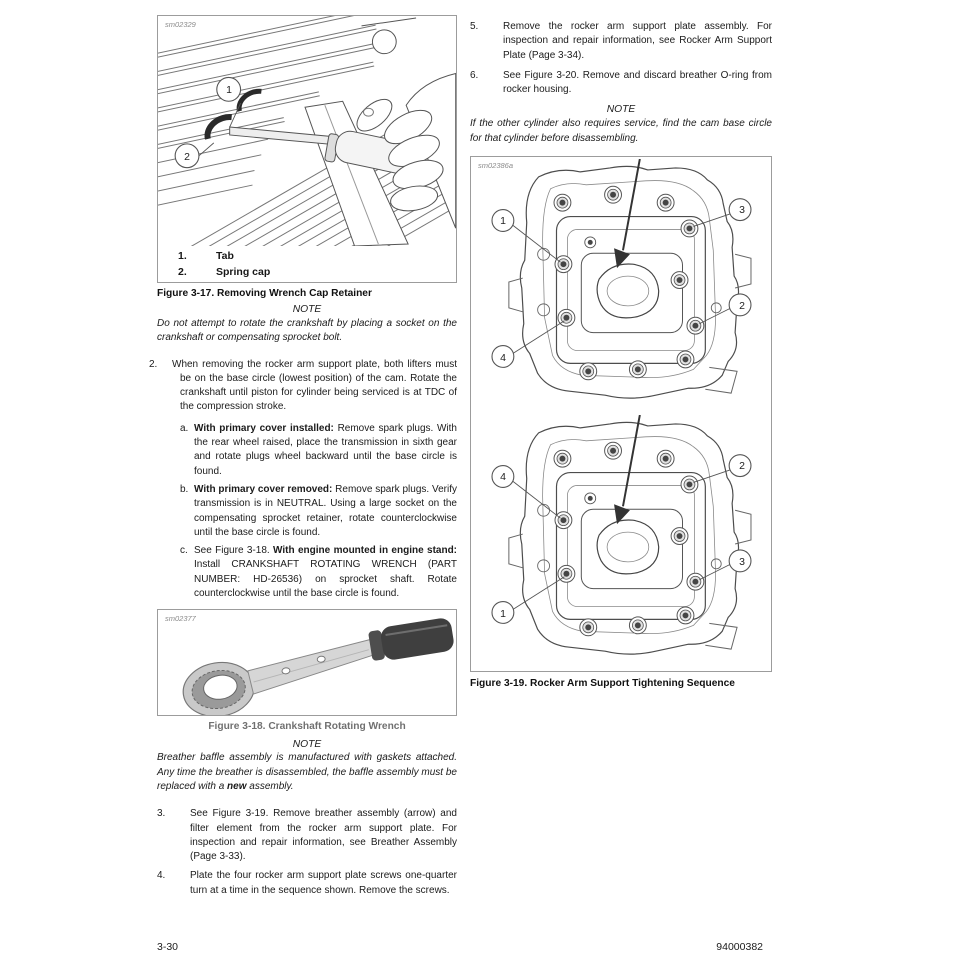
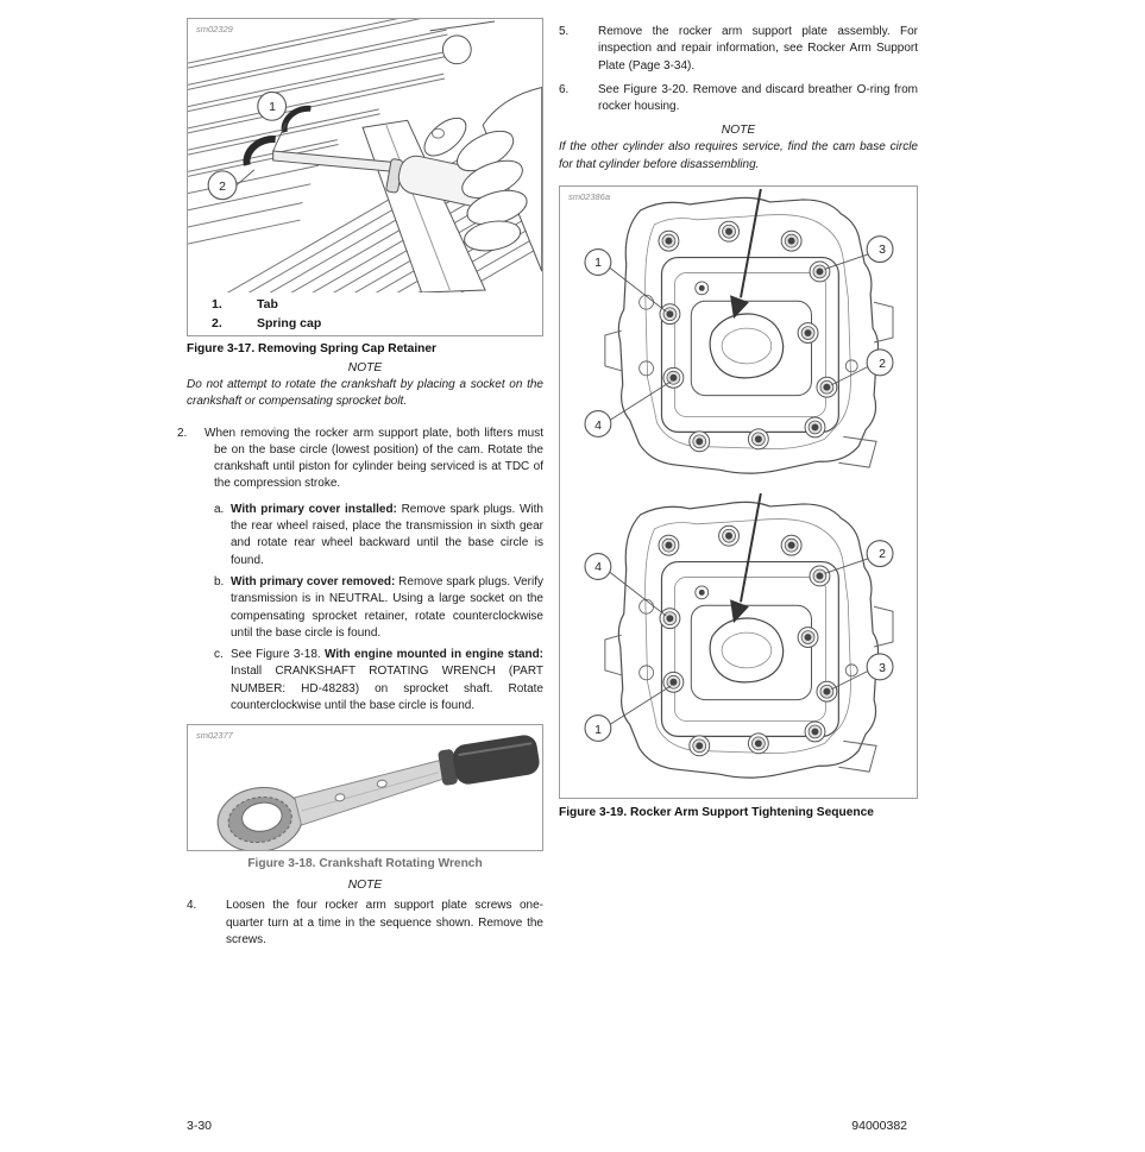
  sm02329
  1
  2
  1.
  Tab
  2.
  Spring cap
- Figure 3-17. Removing Wrench Cap Retainer
+ Figure 3-17. Removing Spring Cap Retainer
  NOTE
  Do not attempt to rotate the crankshaft by placing a socket on the crankshaft or compensating sprocket bolt.
  2.
  When removing the rocker arm support plate, both lifters must be on the base circle (lowest position) of the cam. Rotate the crankshaft until piston for cylinder being serviced is at TDC of the compression stroke.
  a.
- With primary cover installed: Remove spark plugs. With the rear wheel raised, place the transmission in sixth gear and rotate plugs wheel backward until the base circle is found.
+ With primary cover installed: Remove spark plugs. With the rear wheel raised, place the transmission in sixth gear and rotate rear wheel backward until the base circle is found.
  b.
  With primary cover removed: Remove spark plugs. Verify transmission is in NEUTRAL. Using a large socket on the compensating sprocket retainer, rotate counterclockwise until the base circle is found.
  c.
- See Figure 3-18. With engine mounted in engine stand: Install CRANKSHAFT ROTATING WRENCH (PART NUMBER: HD-26536) on sprocket shaft. Rotate counterclockwise until the base circle is found.
+ See Figure 3-18. With engine mounted in engine stand: Install CRANKSHAFT ROTATING WRENCH (PART NUMBER: HD-48283) on sprocket shaft. Rotate counterclockwise until the base circle is found.
  sm02377
  Figure 3-18. Crankshaft Rotating Wrench
  NOTE
- Breather baffle assembly is manufactured with gaskets attached. Any time the breather is disassembled, the baffle assembly must be replaced with a new assembly.
- 3.
- See Figure 3-19. Remove breather assembly (arrow) and filter element from the rocker arm support plate. For inspection and repair information, see Breather Assembly (Page 3-33).
  4.
- Plate the four rocker arm support plate screws one-quarter turn at a time in the sequence shown. Remove the screws.
+ Loosen the four rocker arm support plate screws one-quarter turn at a time in the sequence shown. Remove the screws.
  5.
  Remove the rocker arm support plate assembly. For inspection and repair information, see Rocker Arm Support Plate (Page 3-34).
  6.
  See Figure 3-20. Remove and discard breather O-ring from rocker housing.
  NOTE
  If the other cylinder also requires service, find the cam base circle for that cylinder before disassembling.
  sm02386a
  1
  3
  2
  4
  4
  2
  3
  1
  Figure 3-19. Rocker Arm Support Tightening Sequence
  3-30
  94000382
